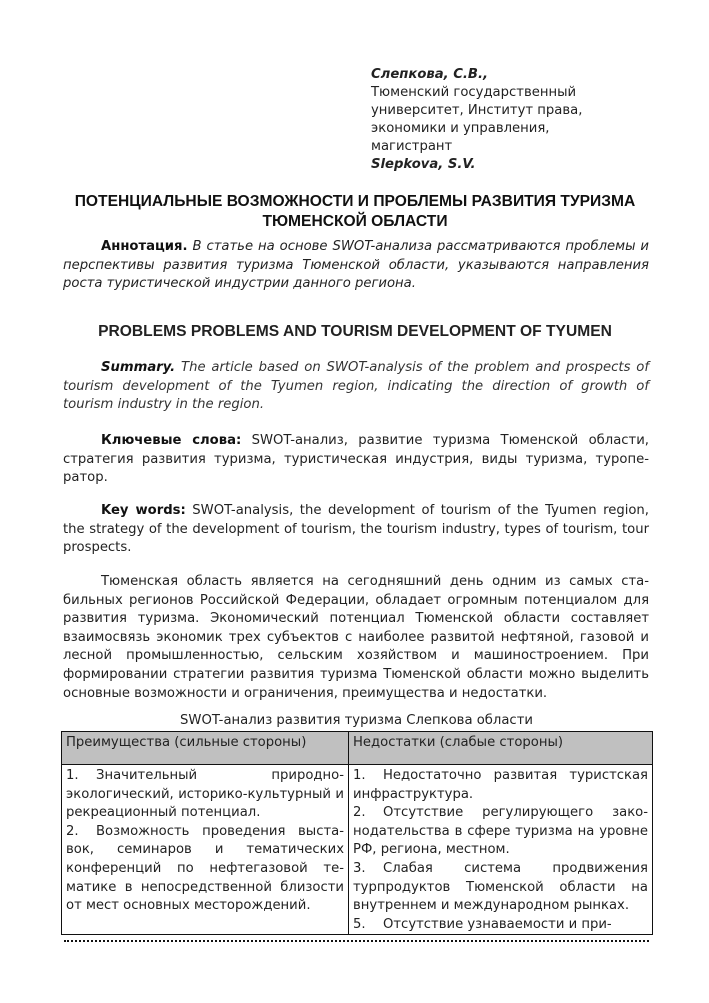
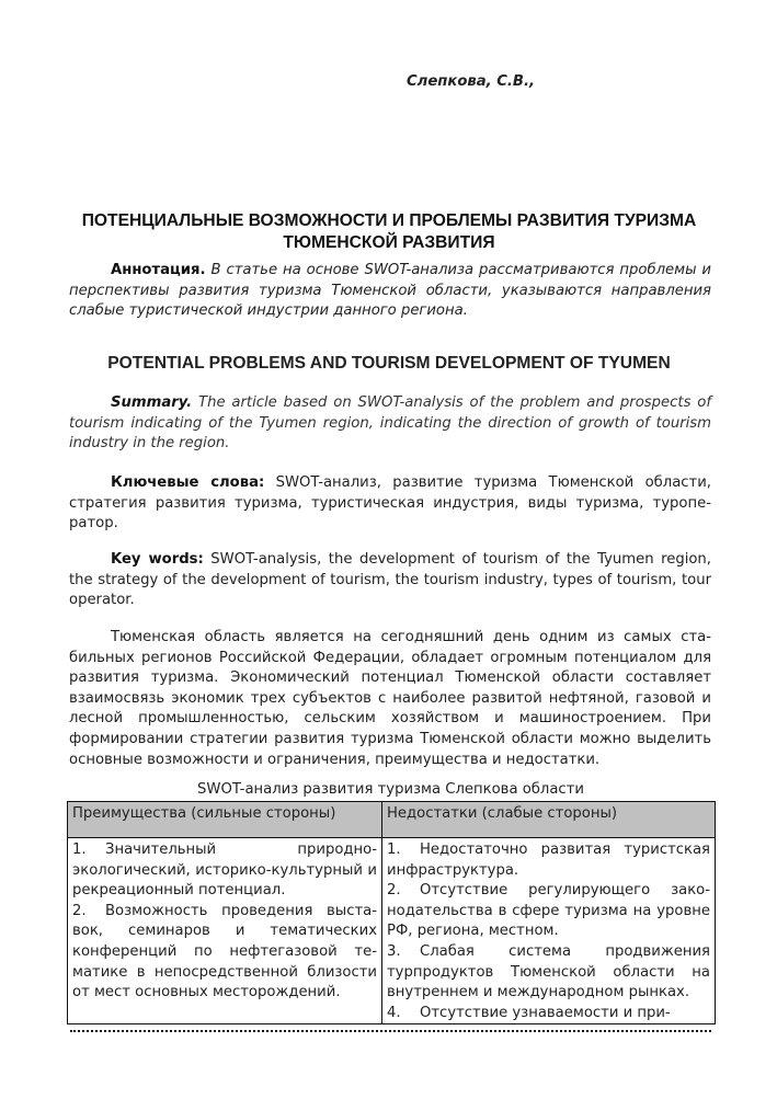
  Слепкова, С.В.,
- Тюменский государственный
- университет, Институт права,
- экономики и управления,
- магистрант
- Slepkova, S.V.
- ПОТЕНЦИАЛЬНЫЕ ВОЗМОЖНОСТИ И ПРОБЛЕМЫ РАЗВИТИЯ ТУРИЗМА ТЮМЕНСКОЙ ОБЛАСТИ
+ ПОТЕНЦИАЛЬНЫЕ ВОЗМОЖНОСТИ И ПРОБЛЕМЫ РАЗВИТИЯ ТУРИЗМА ТЮМЕНСКОЙ РАЗВИТИЯ
- Аннотация. В статье на основе SWOT-анализа рассматриваются про­блемы и перспективы развития туризма Тюменской области, указываются на­правления роста туристической индустрии данного региона.
+ Аннотация. В статье на основе SWOT-анализа рассматриваются про­блемы и перспективы развития туризма Тюменской области, указываются на­правления слабые туристической индустрии данного региона.
- PROBLEMS PROBLEMS AND TOURISM DEVELOPMENT OF TYUMEN
+ POTENTIAL PROBLEMS AND TOURISM DEVELOPMENT OF TYUMEN
- Summary. The article based on SWOT-analysis of the problem and prospects of tourism development of the Tyumen region, indicating the direction of growth of tourism industry in the region.
+ Summary. The article based on SWOT-analysis of the problem and prospects of tourism indicating of the Tyumen region, indicating the direction of growth of tourism industry in the region.
  Ключевые слова: SWOT-анализ, развитие туризма Тюменской области, стратегия развития туризма, туристическая индустрия, виды туризма, туропе­атор.
- Key words: SWOT-analysis, the development of tourism of the Tyumen region, the strategy of the development of tourism, the tourism industry, types of tourism, tour prospects.
+ Key words: SWOT-analysis, the development of tourism of the Tyumen region, the strategy of the development of tourism, the tourism industry, types of tourism, tour operator.
  Тюменская область является на сегодняшний день одним из самых ста­ильных регионов Российской Федерации, обладает огромным потенциалом для развития туризма. Экономический потенциал Тюменской области состав­ляет взаимосвязь экономик трех субъектов с наиболее развитой нефтяной, га­зовой и лесной промышленностью, сельским хозяйством и машиностроени­ем. При формировании стратегии развития туризма Тюменской области можно выделить основные возможности и ограничения, преимущества и не­достатки.
  SWOT-анализ развития туризма Слепкова области
  Преимущества (сильные стороны)	Недостатки (слабые стороны)
- 1. Значительный природно-экологический, историко-культурный и рекреационный потенциал. 2. Возможность проведения выста­ок, семинаров и тематических конференций по нефтегазовой те­атике в непосредственной близо­сти от мест основных месторожде­ний.	1. Недостаточно развитая туристская инфраструктура. 2. Отсутствие регулирующего зако­одательства в сфере туризма на уровне РФ, региона, местном. 3. Слабая система продвижения турпродуктов Тюменской области на внутреннем и международном рынках. 5. Отсутствие узнаваемости и при-
+ 1. Значительный природно-экологический, историко-культурный и рекреационный потенциал. 2. Возможность проведения выста­ок, семинаров и тематических конференций по нефтегазовой те­атике в непосредственной близо­сти от мест основных месторожде­ний.	1. Недостаточно развитая туристская инфраструктура. 2. Отсутствие регулирующего зако­одательства в сфере туризма на уровне РФ, региона, местном. 3. Слабая система продвижения турпродуктов Тюменской области на внутреннем и международном рынках. 4. Отсутствие узнаваемости и при-
